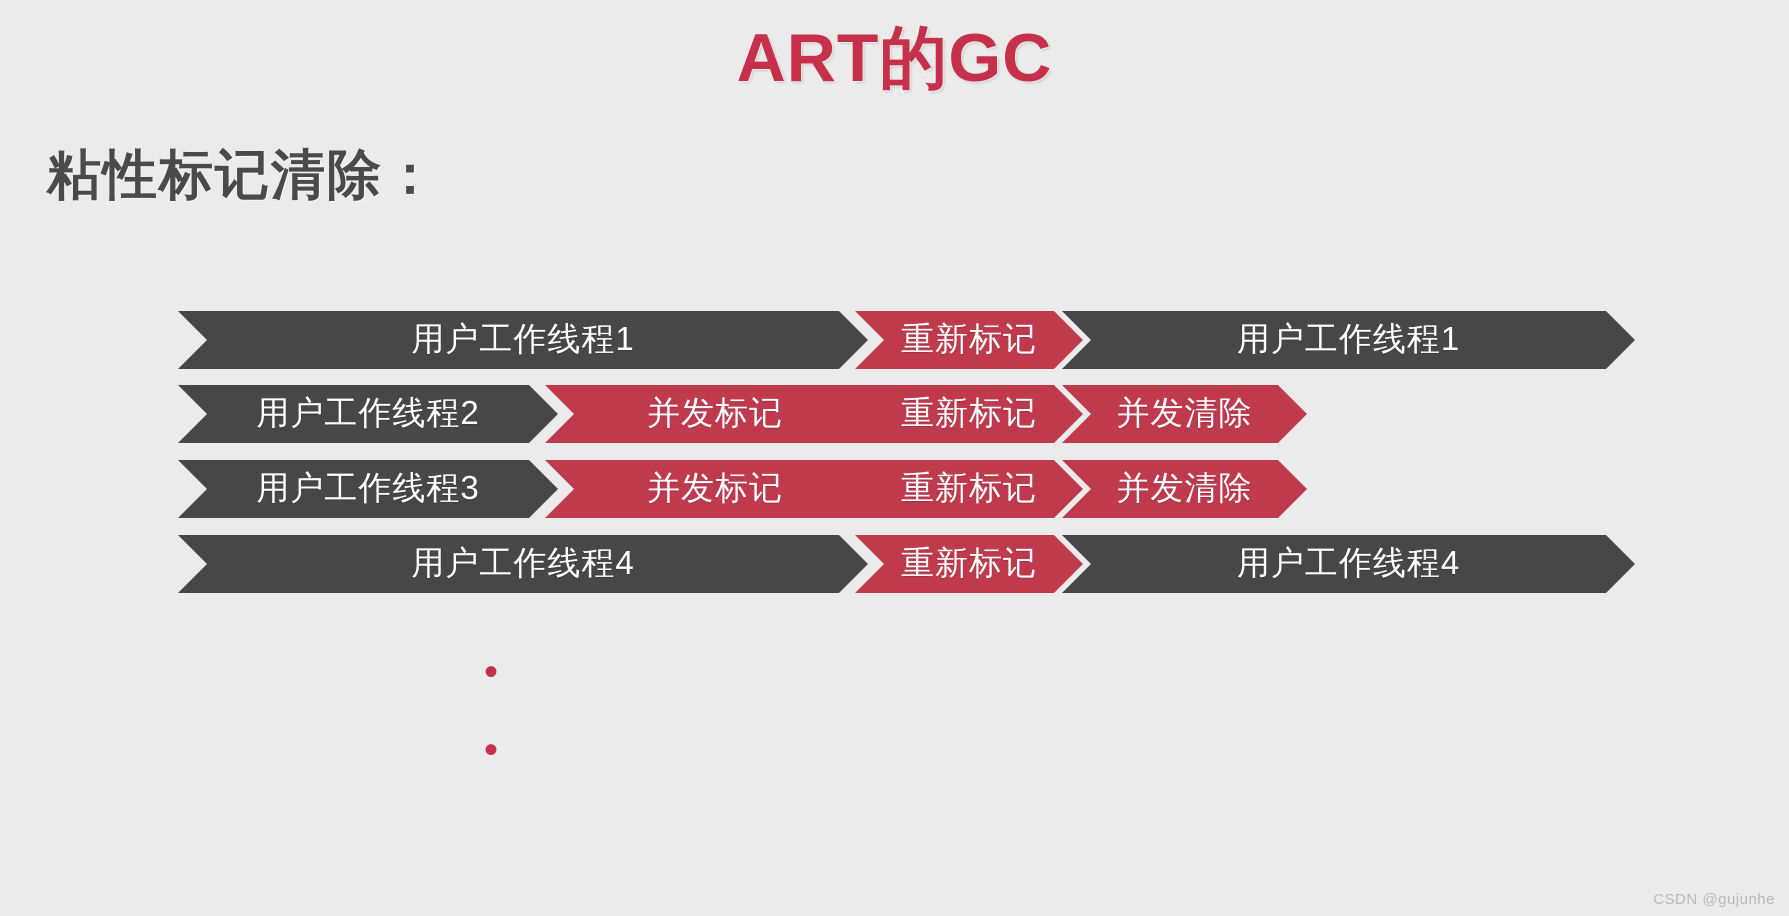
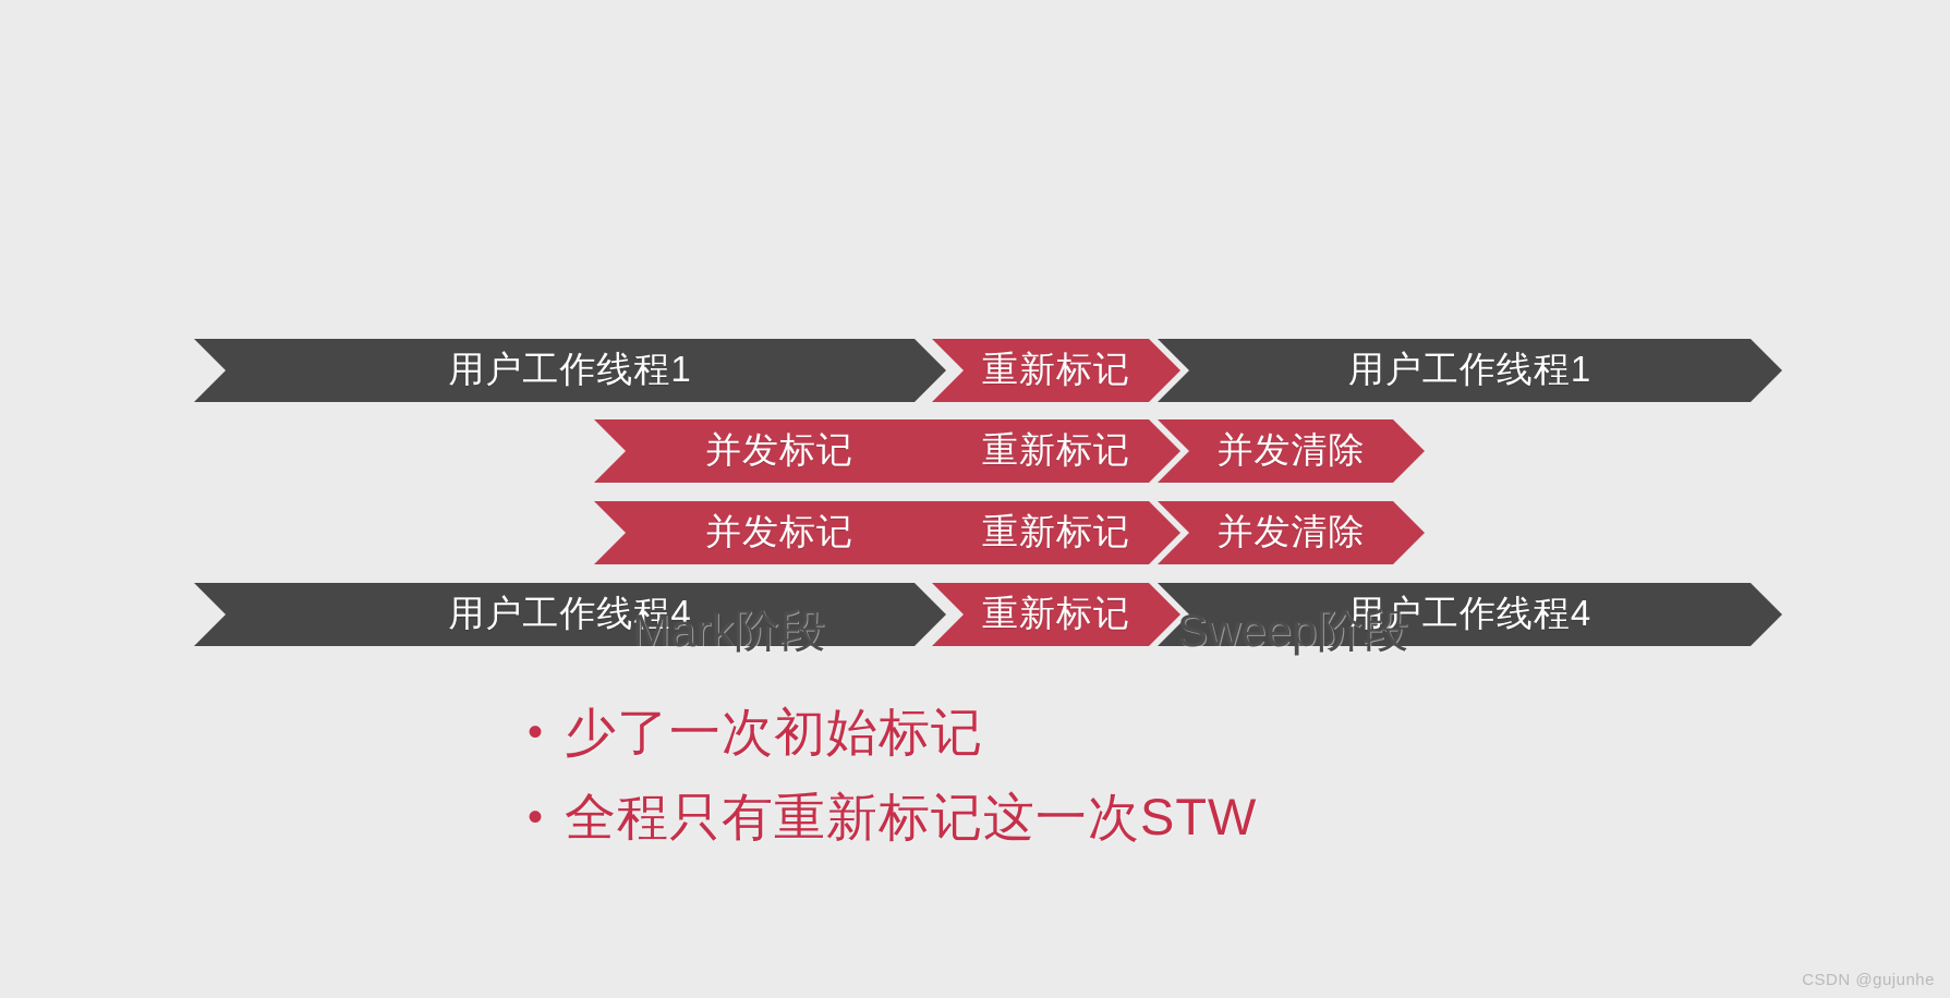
- ART的GC
- 粘性标记清除：
  用户工作线程1
  重新标记
  用户工作线程1
- 用户工作线程2
  并发标记
  重新标记
  并发清除
- 用户工作线程3
  并发标记
  重新标记
  并发清除
  用户工作线程4
  重新标记
  用户工作线程4
+ Mark阶段
+ Sweep阶段
  •
+ 少了一次初始标记
  •
+ 全程只有重新标记这一次STW
  CSDN @gujunhe
